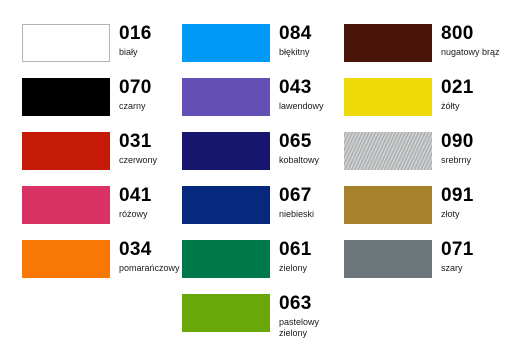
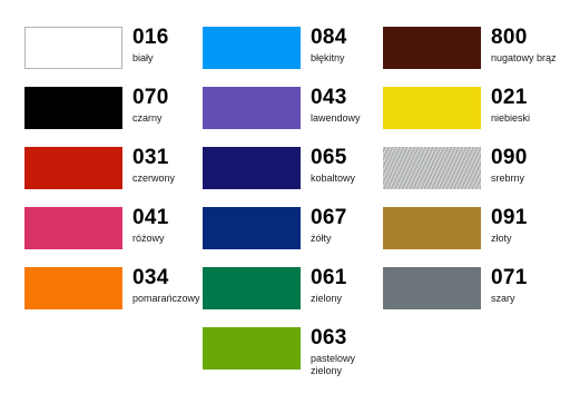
  016
  biały
  070
  czarny
  031
  czerwony
  041
  różowy
  034
  pomarańczowy
  084
  błękitny
  043
  lawendowy
  065
  kobaltowy
  067
- niebieski
+ żółty
  061
  zielony
  063
  pastelowy zielony
  800
  nugatowy brąz
  021
- żółty
+ niebieski
  090
  srebrny
  091
  złoty
  071
  szary
